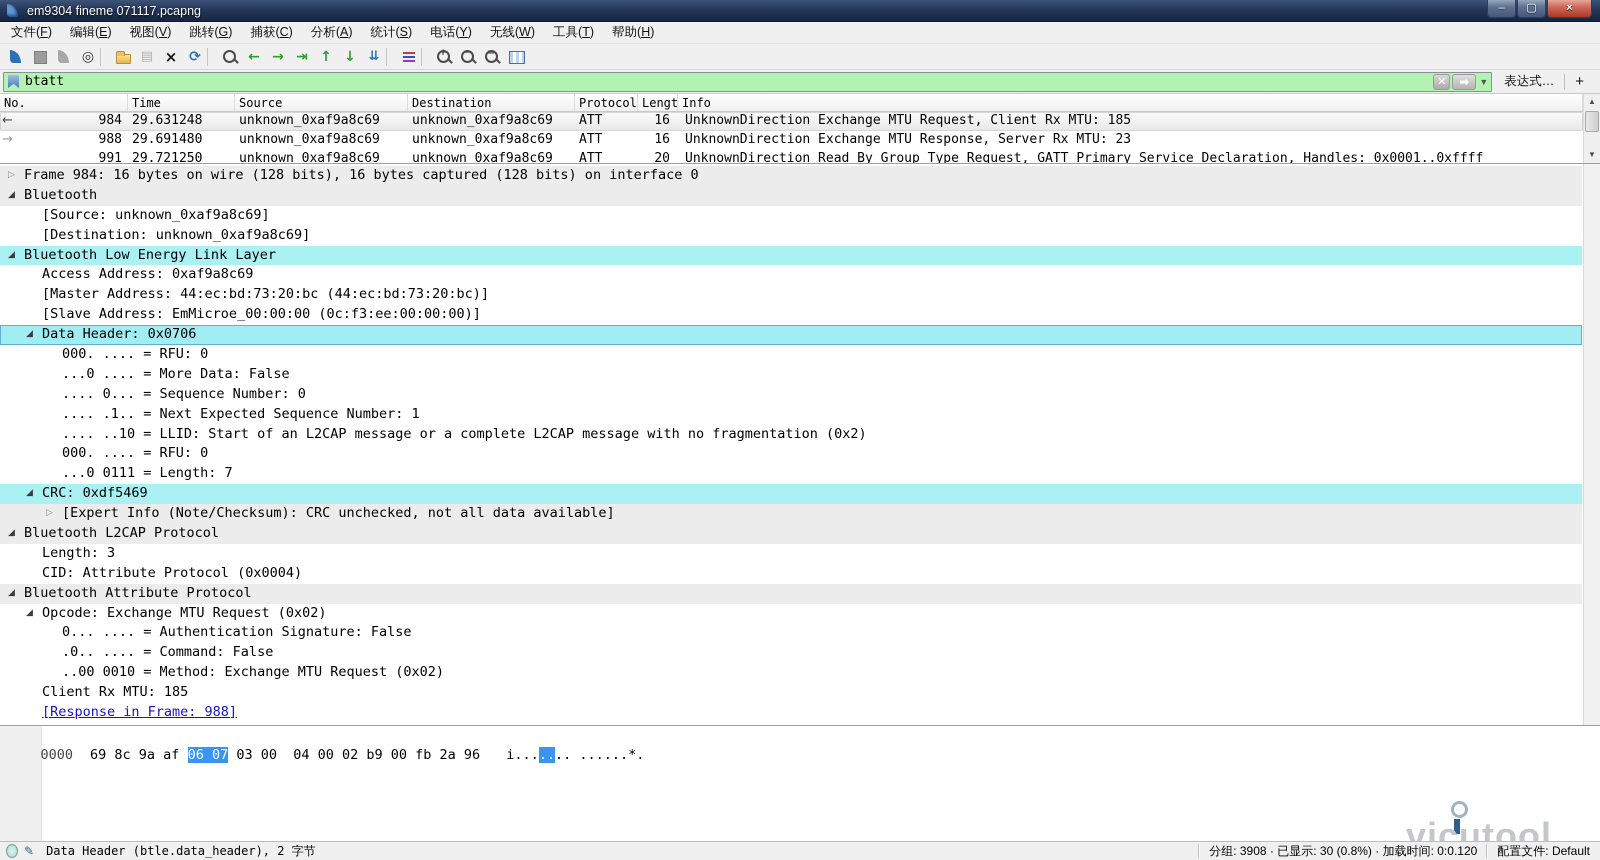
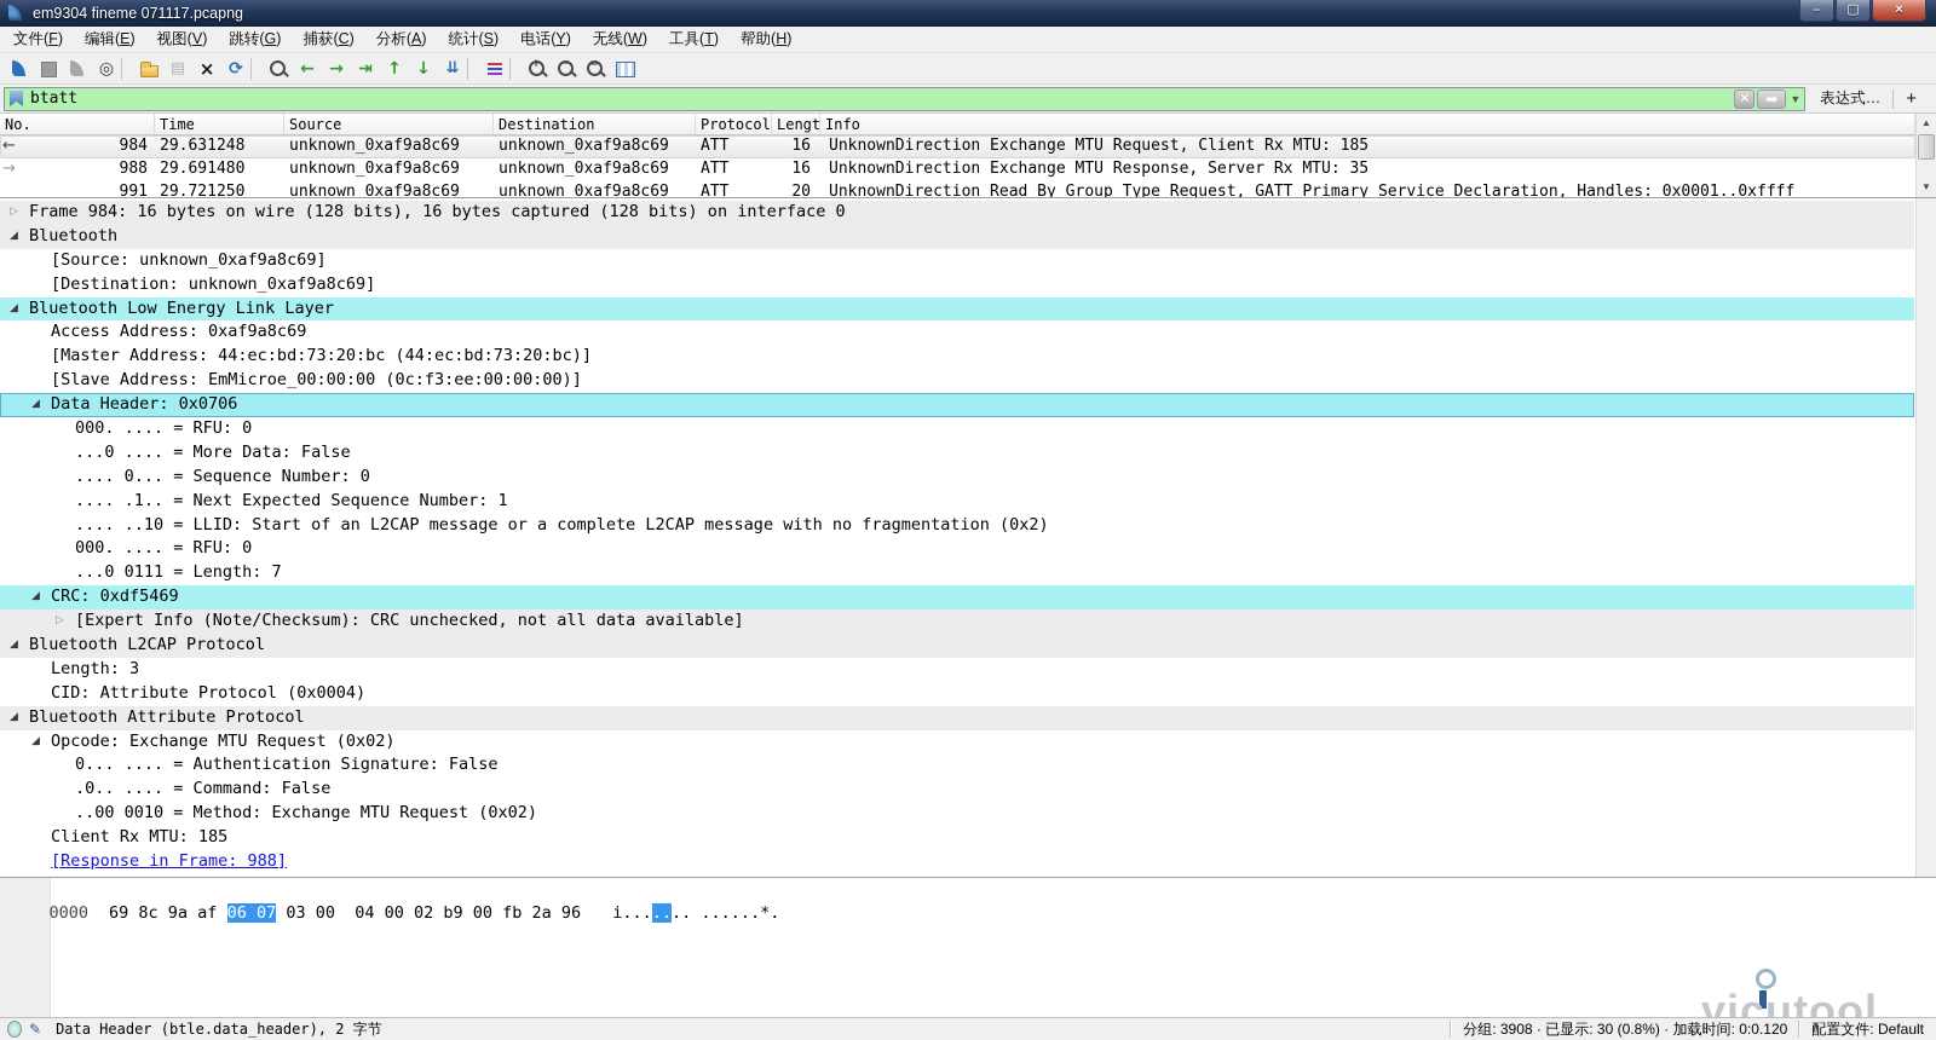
  em9304 fineme 071117.pcapng
  –
  ▢
  ×
  文件(F)
  编辑(E)
  视图(V)
  跳转(G)
  捕获(C)
  分析(A)
  统计(S)
  电话(Y)
  无线(W)
  工具(T)
  帮助(H)
  ◎
  ▤
  ×
  ⟳
  ←
  →
  ⇥
  ↑
  ↓
  ⇊
  +
  −
  =
  btatt
  ✕
  ➡
  ▼
  表达式…
  +
  No.
  Time
  Source
  Destination
  Protocol
  Lengt
  Info
  ←
  984
  29.631248
  unknown_0xaf9a8c69
  unknown_0xaf9a8c69
  ATT
  16
  UnknownDirection Exchange MTU Request, Client Rx MTU: 185
  →
  988
  29.691480
  unknown_0xaf9a8c69
  unknown_0xaf9a8c69
  ATT
  16
- UnknownDirection Exchange MTU Response, Server Rx MTU: 23
+ UnknownDirection Exchange MTU Response, Server Rx MTU: 35
  991
  29.721250
  unknown_0xaf9a8c69
  unknown_0xaf9a8c69
  ATT
  20
  UnknownDirection Read By Group Type Request, GATT Primary Service Declaration, Handles: 0x0001..0xffff
  ▲
  ▼
  Frame 984: 16 bytes on wire (128 bits), 16 bytes captured (128 bits) on interface 0
  Bluetooth
  [Source: unknown_0xaf9a8c69]
  [Destination: unknown_0xaf9a8c69]
  Bluetooth Low Energy Link Layer
  Access Address: 0xaf9a8c69
  [Master Address: 44:ec:bd:73:20:bc (44:ec:bd:73:20:bc)]
  [Slave Address: EmMicroe_00:00:00 (0c:f3:ee:00:00:00)]
  Data Header: 0x0706
  000. .... = RFU: 0
  ...0 .... = More Data: False
  .... 0... = Sequence Number: 0
  .... .1.. = Next Expected Sequence Number: 1
  .... ..10 = LLID: Start of an L2CAP message or a complete L2CAP message with no fragmentation (0x2)
  000. .... = RFU: 0
  ...0 0111 = Length: 7
  CRC: 0xdf5469
  [Expert Info (Note/Checksum): CRC unchecked, not all data available]
  Bluetooth L2CAP Protocol
  Length: 3
  CID: Attribute Protocol (0x0004)
  Bluetooth Attribute Protocol
  Opcode: Exchange MTU Request (0x02)
  0... .... = Authentication Signature: False
  .0.. .... = Command: False
  ..00 0010 = Method: Exchange MTU Request (0x02)
  Client Rx MTU: 185
  [Response in Frame: 988]
  0000 69 8c 9a af 06 07 03 00 04 00 02 b9 00 fb 2a 96 i....... ......*.
  ✎
  Data Header (btle.data_header), 2 字节
  分组: 3908 · 已显示: 30 (0.8%) · 加载时间: 0:0.120
  配置文件: Default
  vicutool
